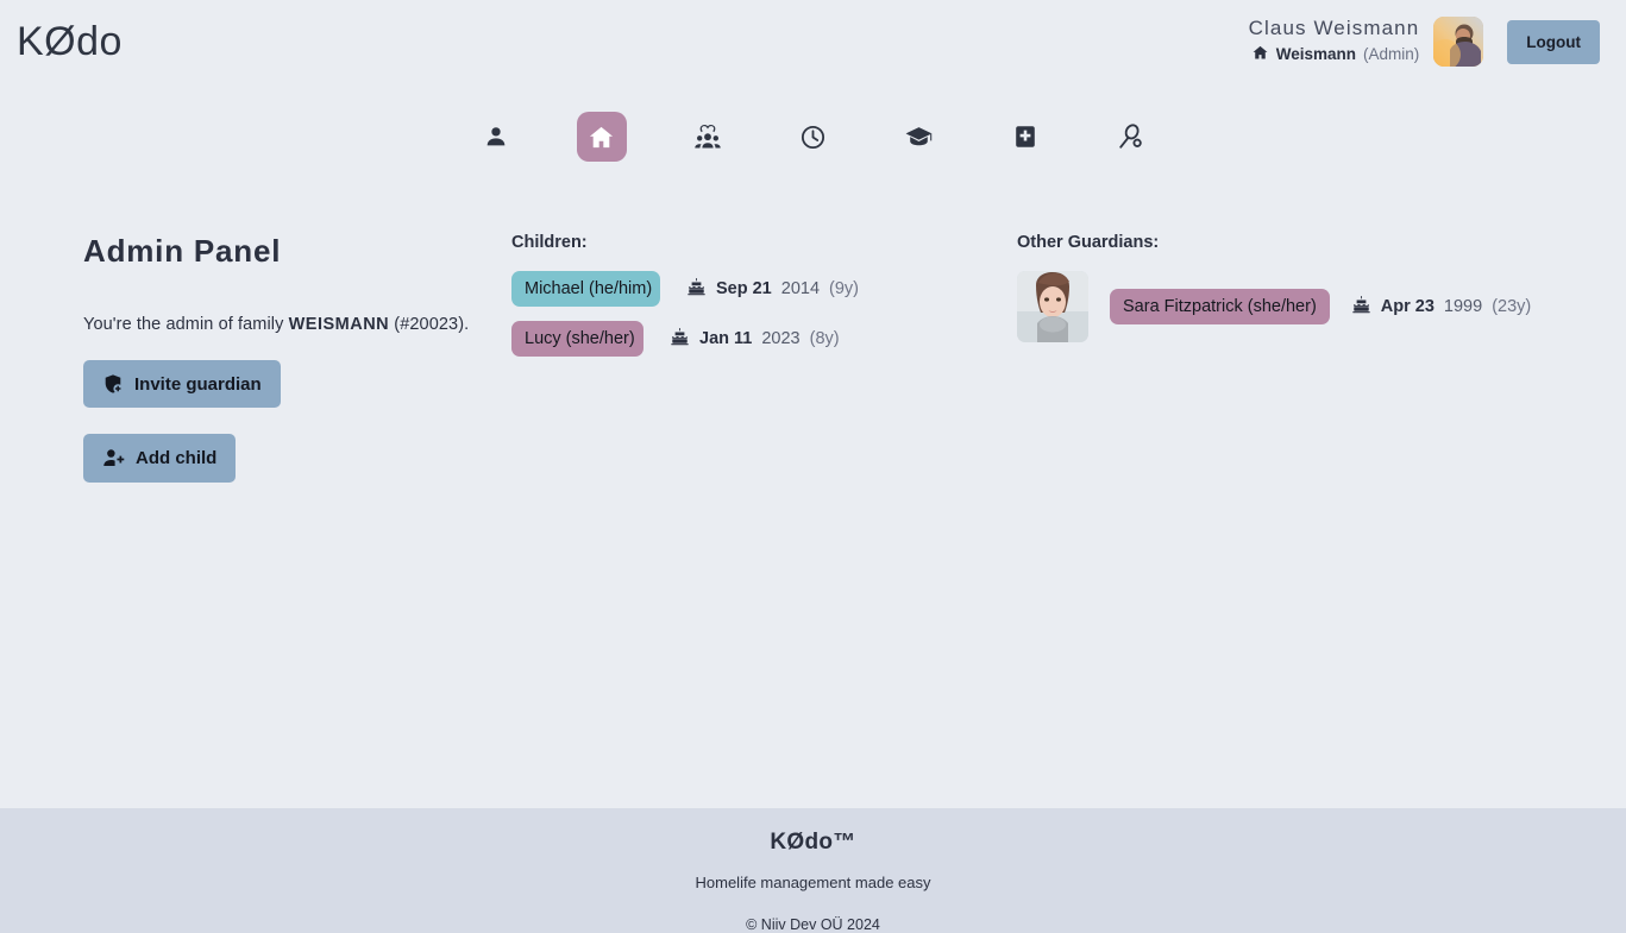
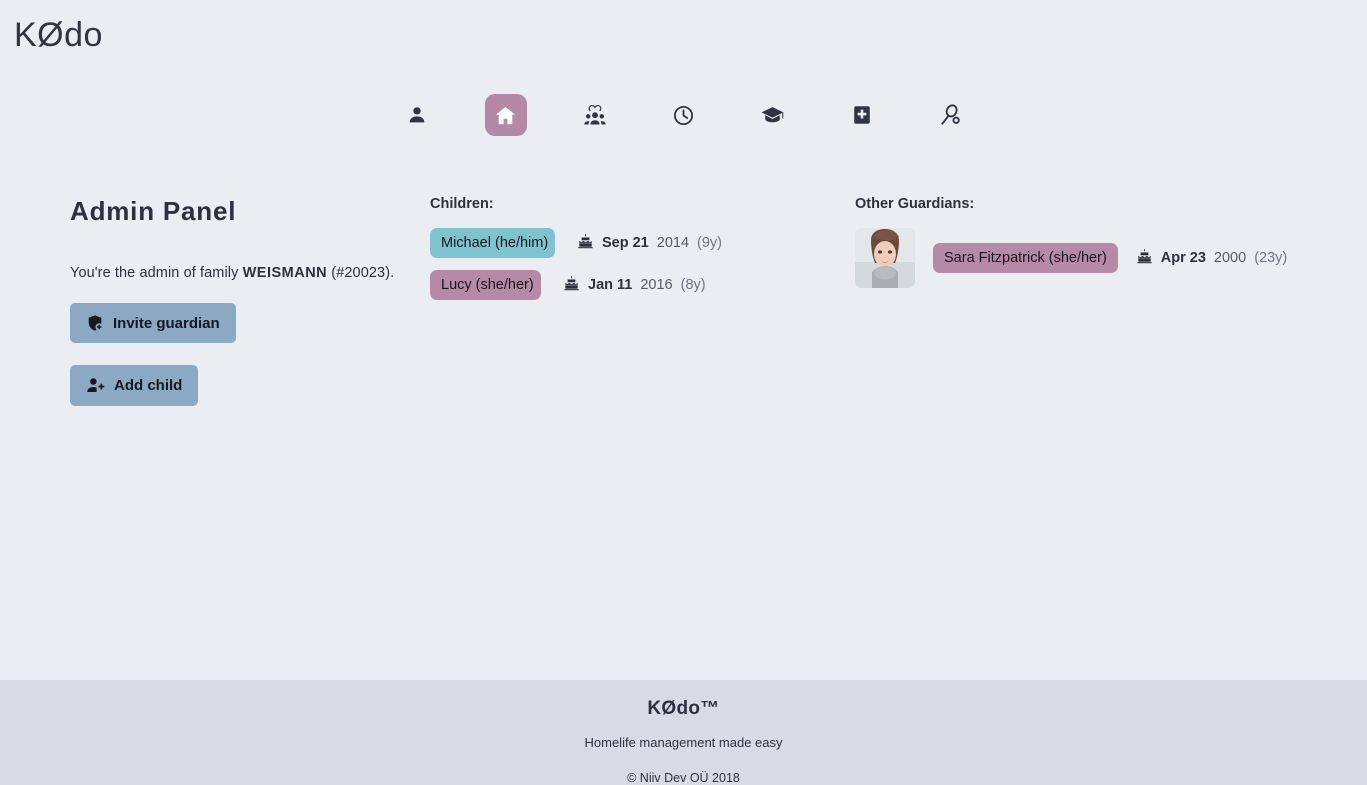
  KØdo
- Claus Weismann
- Weismann
- (Admin)
- Logout
  Admin Panel
  You're the admin of family WEISMANN (#20023).
  Invite guardian
  Add child
  Children:
  Michael (he/him)
  Sep 21
  2014
  (9y)
  Lucy (she/her)
  Jan 11
- 2023
+ 2016
  (8y)
  Other Guardians:
  Sara Fitzpatrick (she/her)
  Apr 23
- 1999
+ 2000
  (23y)
  KØdo™
  Homelife management made easy
- © Niiv Dev OÜ 2024
+ © Niiv Dev OÜ 2018
